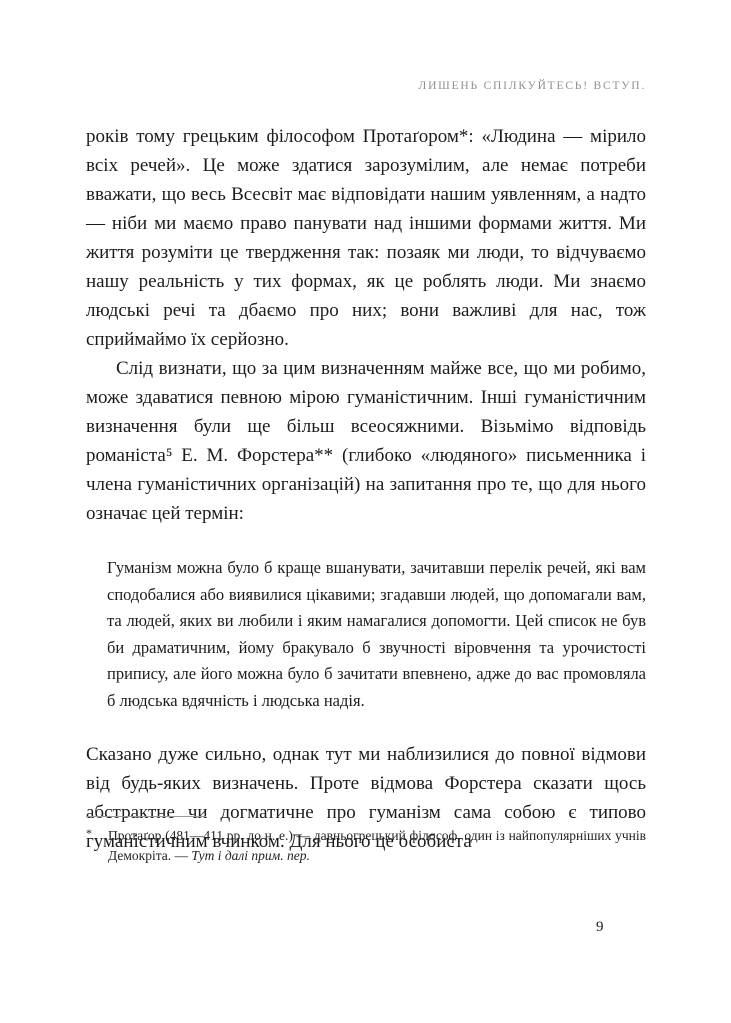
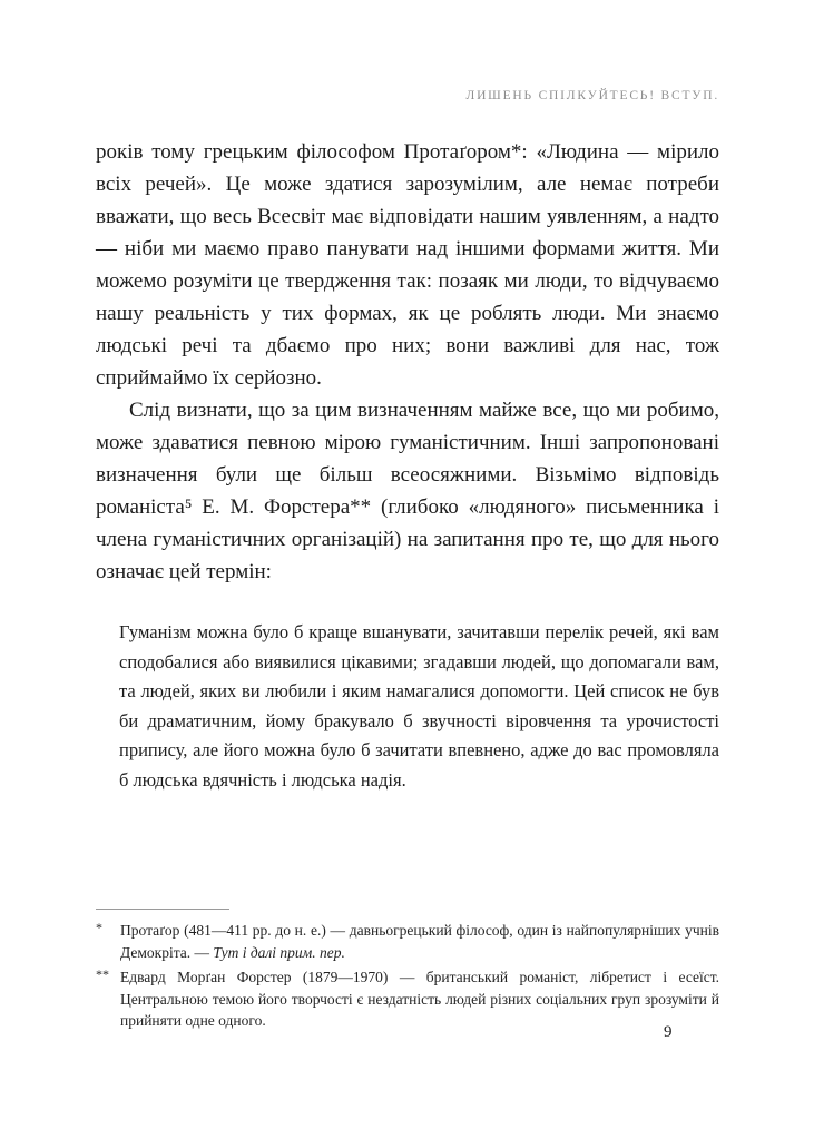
  ЛИШЕНЬ СПІЛКУЙТЕСЬ! ВСТУП.
- років тому грецьким філософом Протаґором*: «Людина — мірило всіх речей». Це може здатися зарозумілим, але немає потреби вважати, що весь Всесвіт має відповідати нашим уявленням, а надто — ніби ми маємо право панувати над іншими формами життя. Ми життя розуміти це твердження так: позаяк ми люди, то відчуваємо нашу реальність у тих формах, як це роблять люди. Ми знаємо людські речі та дбаємо про них; вони важливі для нас, тож сприймаймо їх серйозно.
+ років тому грецьким філософом Протаґором*: «Людина — мірило всіх речей». Це може здатися зарозумілим, але немає потреби вважати, що весь Всесвіт має відповідати нашим уявленням, а надто — ніби ми маємо право панувати над іншими формами життя. Ми можемо розуміти це твердження так: позаяк ми люди, то відчуваємо нашу реальність у тих формах, як це роблять люди. Ми знаємо людські речі та дбаємо про них; вони важливі для нас, тож сприймаймо їх серйозно.
- Слід визнати, що за цим визначенням майже все, що ми робимо, може здаватися певною мірою гуманістичним. Інші гуманістичним визначення були ще більш всеосяжними. Візьмімо відповідь романіста⁵ Е. М. Форстера** (глибоко «людяного» письменника і члена гуманістичних організацій) на запитання про те, що для нього означає цей термін:
+ Слід визнати, що за цим визначенням майже все, що ми робимо, може здаватися певною мірою гуманістичним. Інші запропоновані визначення були ще більш всеосяжними. Візьмімо відповідь романіста⁵ Е. М. Форстера** (глибоко «людяного» письменника і члена гуманістичних організацій) на запитання про те, що для нього означає цей термін:
  Гуманізм можна було б краще вшанувати, зачитавши перелік речей, які вам сподобалися або виявилися цікавими; згадавши людей, що допомагали вам, та людей, яких ви любили і яким намагалися допомогти. Цей список не був би драматичним, йому бракувало б звучності віровчення та урочистості припису, але його можна було б зачитати впевнено, адже до вас промовляла б людська вдячність і людська надія.
- Сказано дуже сильно, однак тут ми наблизилися до повної відмови від будь-яких визначень. Проте відмова Форстера сказати щось абстрактне чи догматичне про гуманізм сама собою є типово гуманістичним вчинком. Для нього це особиста
  *
  Протаґор (481—411 рр. до н. е.) — давньогрецький філософ, один із найпопулярніших учнів Демокріта. — Тут і далі прим. пер.
+ **
+ Едвард Морґан Форстер (1879—1970) — британський романіст, лібретист і есеїст. Центральною темою його творчості є нездатність людей різних соціальних груп зрозуміти й прийняти одне одного.
  9
